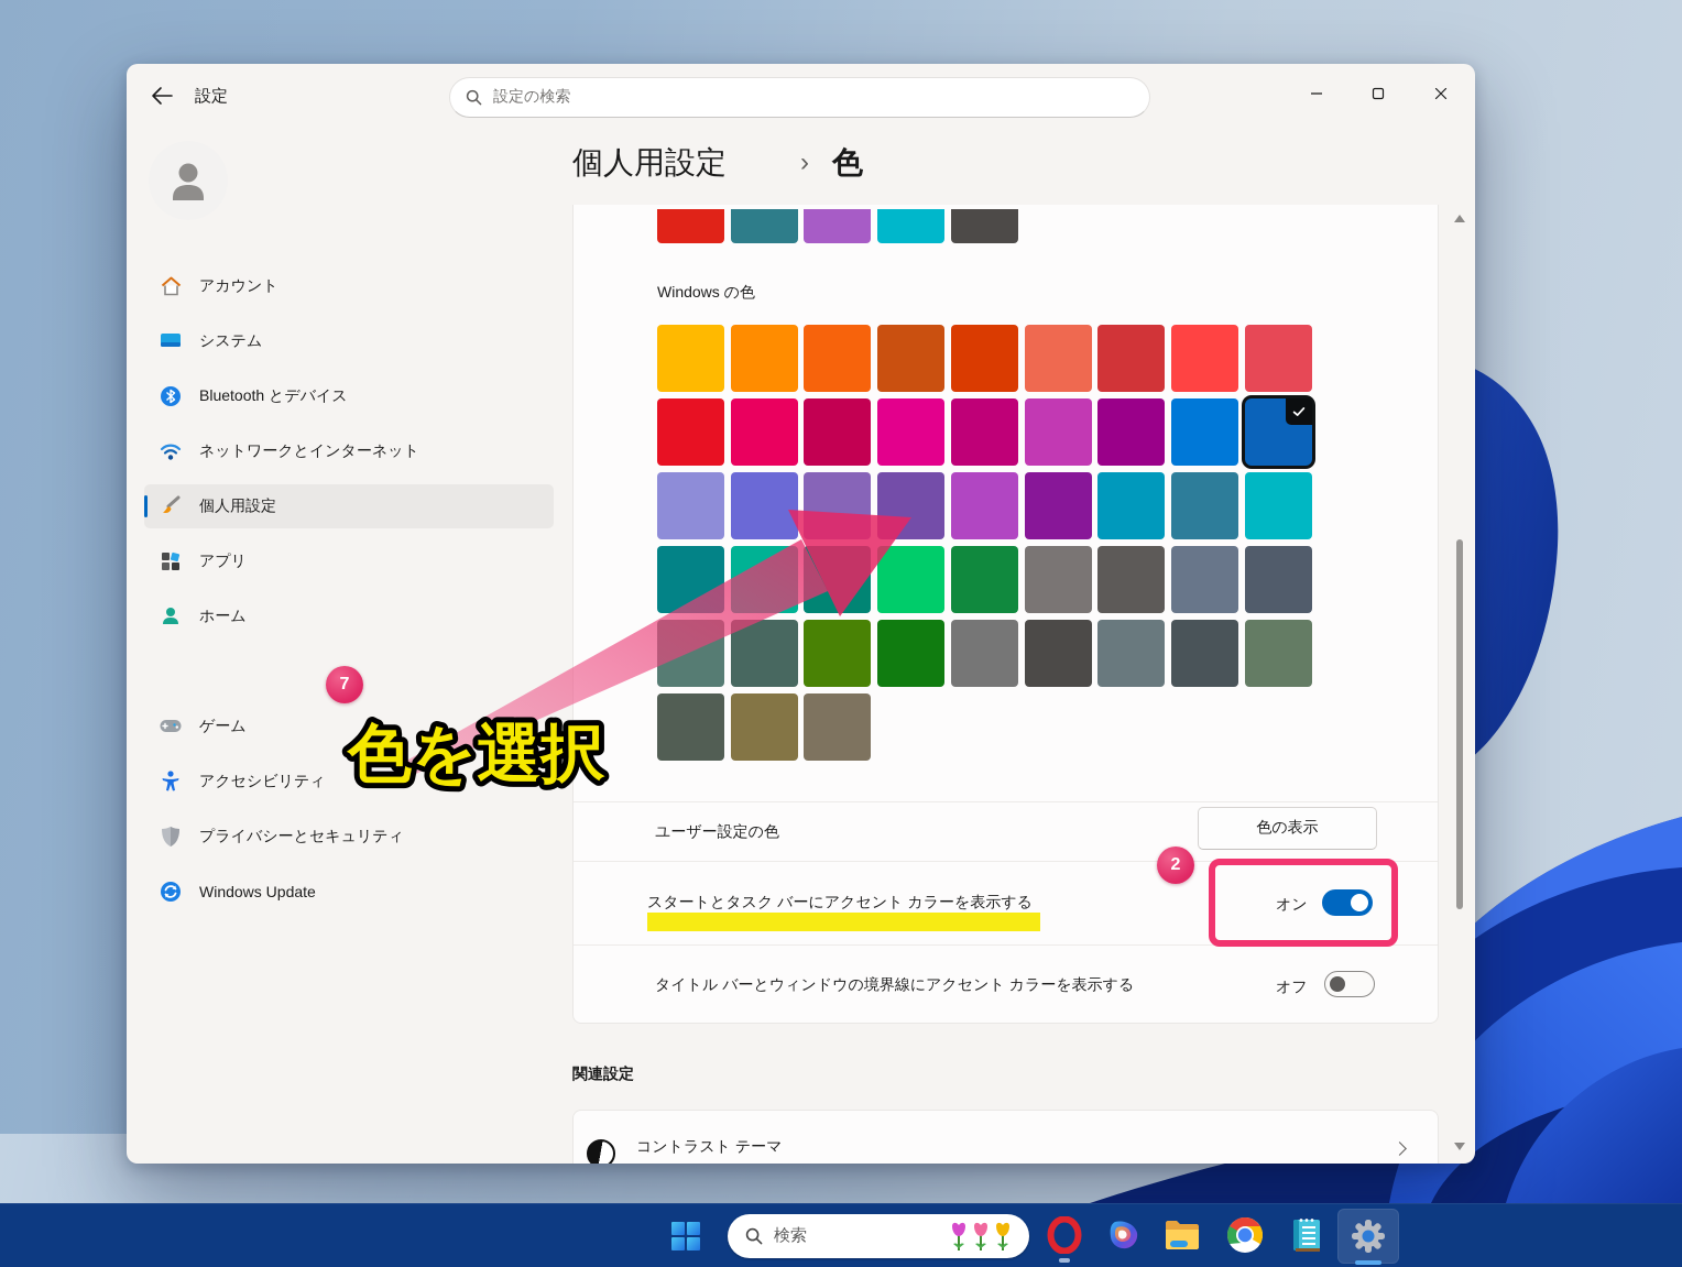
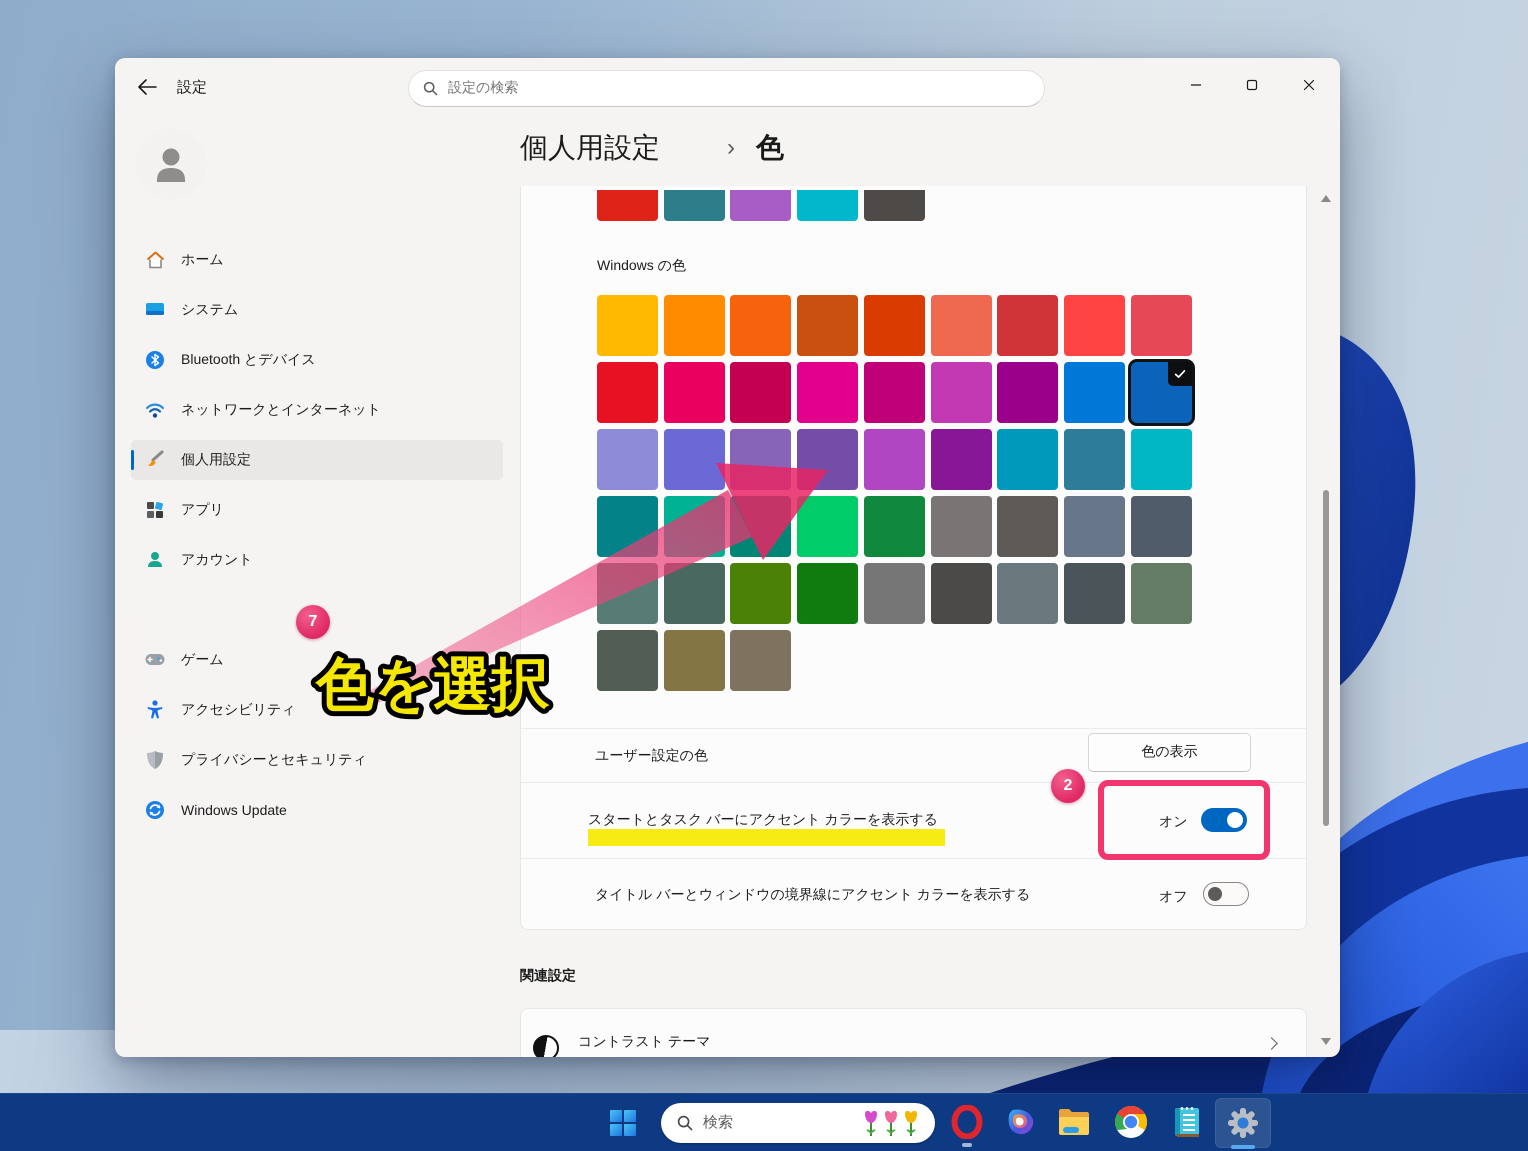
  設定
  設定の検索
- アカウント
+ ホーム
  システム
  Bluetooth とデバイス
  ネットワークとインターネット
  個人用設定
  アプリ
- ホーム
+ アカウント
  ゲーム
  アクセシビリティ
  プライバシーとセキュリティ
  Windows Update
  個人用設定
  ›
  色
  Windows の色
  ユーザー設定の色
  色の表示
  スタートとタスク バーにアクセント カラーを表示する
  オン
  タイトル バーとウィンドウの境界線にアクセント カラーを表示する
  オフ
  関連設定
  コントラスト テーマ
  色を選択
  7
  2
  検索
